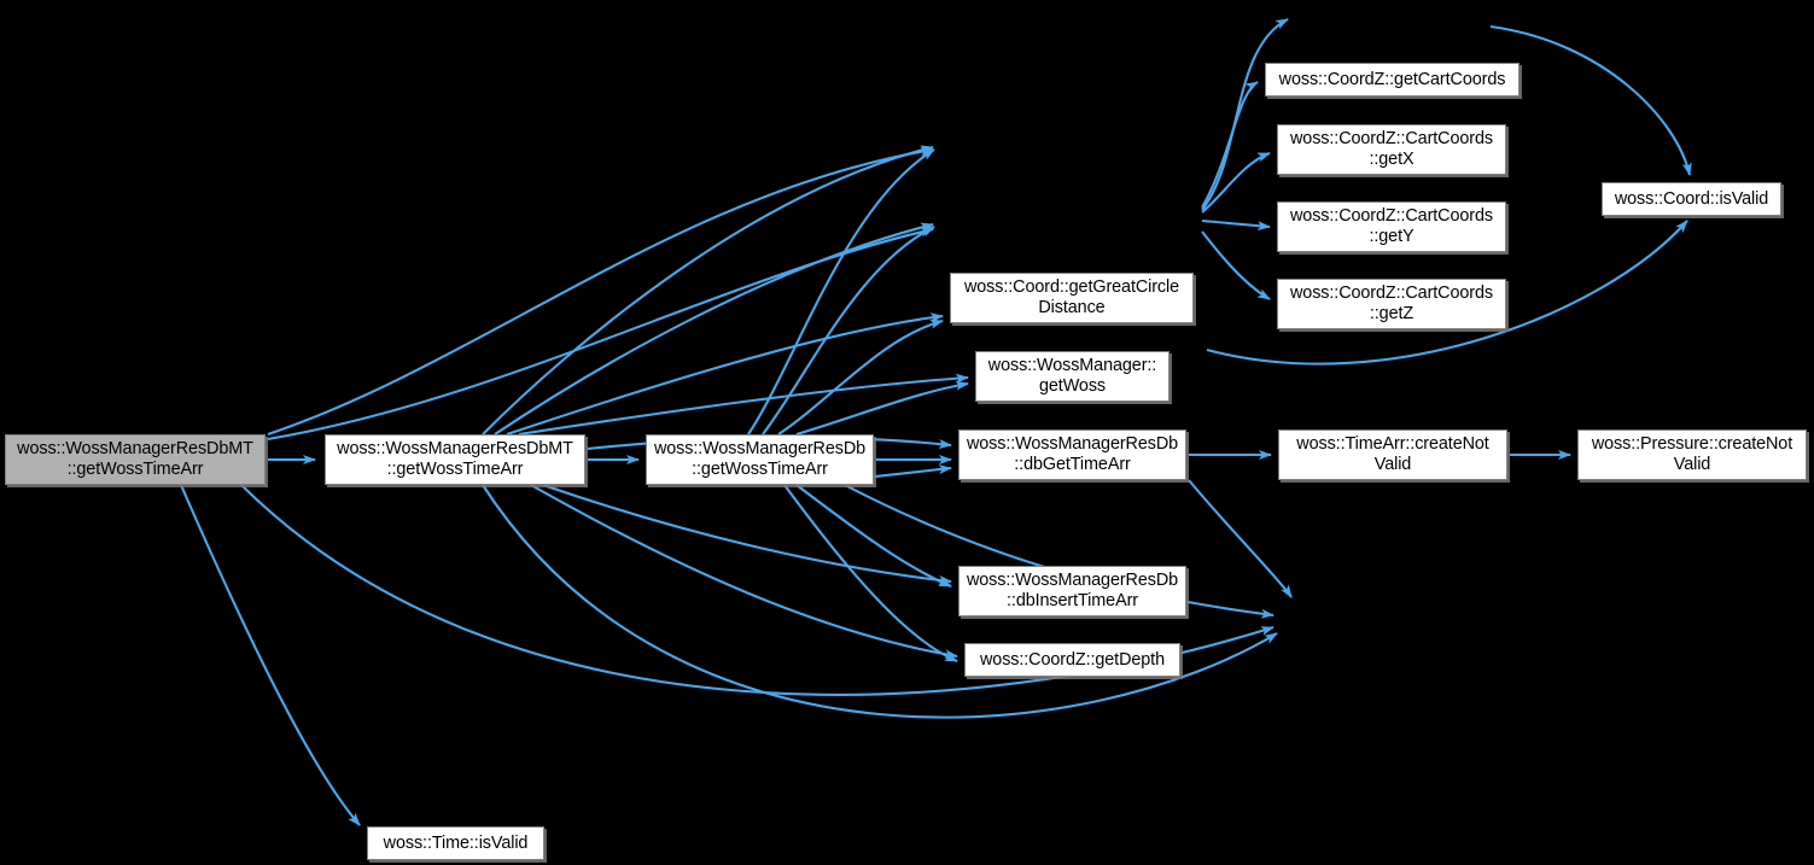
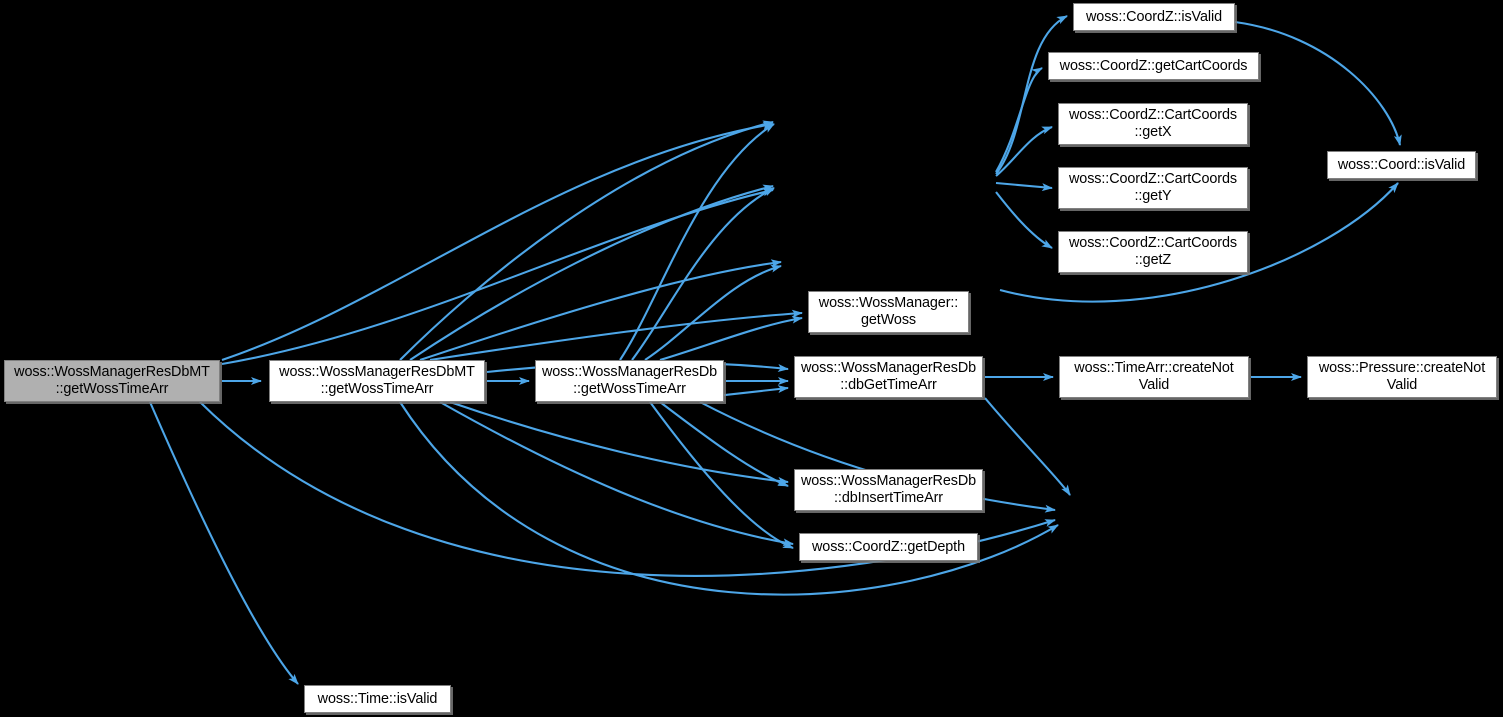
  woss::WossManagerResDbMT
  ::getWossTimeArr
  woss::WossManagerResDbMT
  ::getWossTimeArr
  woss::WossManagerResDb
  ::getWossTimeArr
- woss::Coord::getGreatCircle
- Distance
  woss::WossManager::
  getWoss
  woss::WossManagerResDb
  ::dbGetTimeArr
  woss::WossManagerResDb
  ::dbInsertTimeArr
  woss::CoordZ::getDepth
+ woss::CoordZ::isValid
  woss::CoordZ::getCartCoords
  woss::CoordZ::CartCoords
  ::getX
  woss::CoordZ::CartCoords
  ::getY
  woss::CoordZ::CartCoords
  ::getZ
  woss::TimeArr::createNot
  Valid
  woss::Coord::isValid
  woss::Pressure::createNot
  Valid
  woss::Time::isValid
